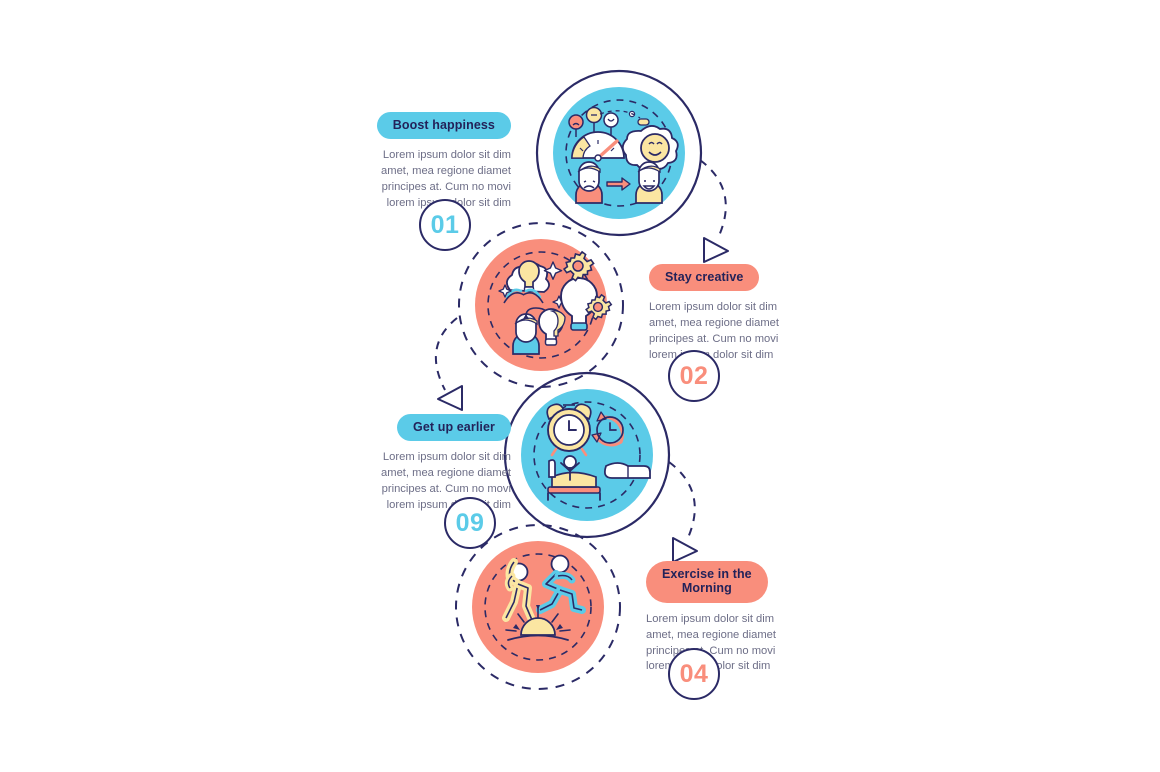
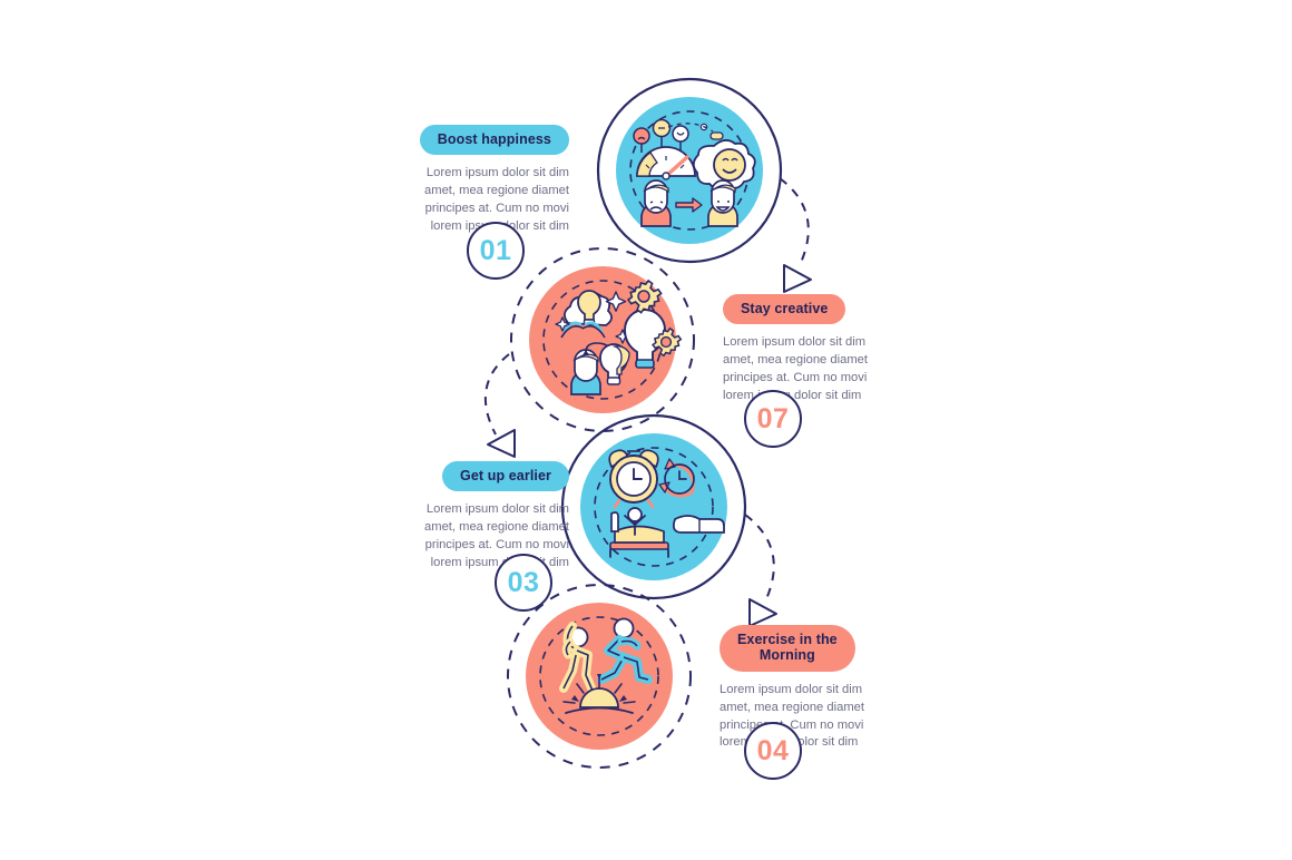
  Boost happiness
  Lorem ipsum dolor sit dim
  amet, mea regione diamet
  principes at. Cum no movi
  lorem iplor sit dim
  01
  Stay creative
  Lorem ipsum dolor sit dim
  amet, mea regione diamet
  principes at. Cum no movi
  lorem dolor sit dim
- 02
+ 07
  Get up earlier
  Lorem ipsum dolor sit dim
  amet, mea regione diamet
  principes at. Cum no movi
- 09
+ 03
  Exercise in the
  Morning
  Lorem ipsum dolor sit dim
  amet, mea regione diamet
  princip Cum no movi
  04
